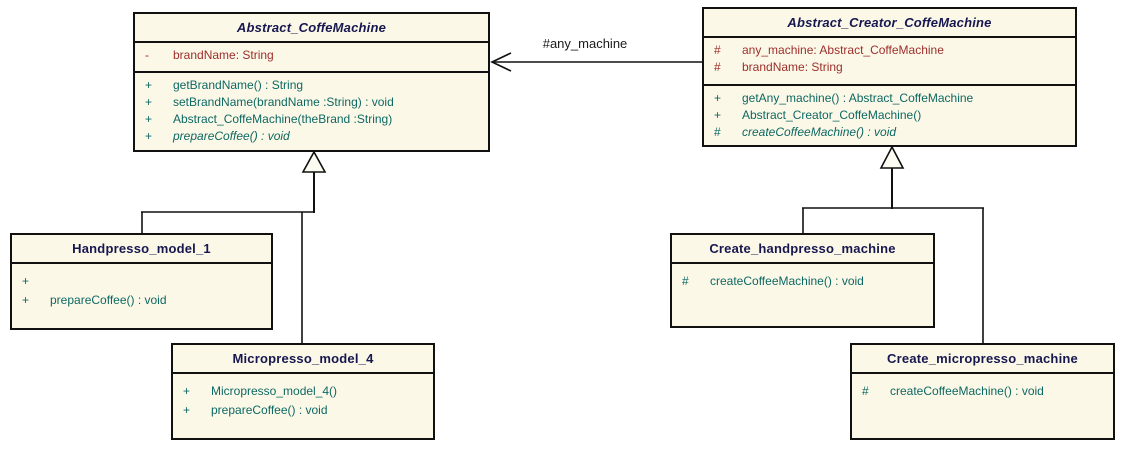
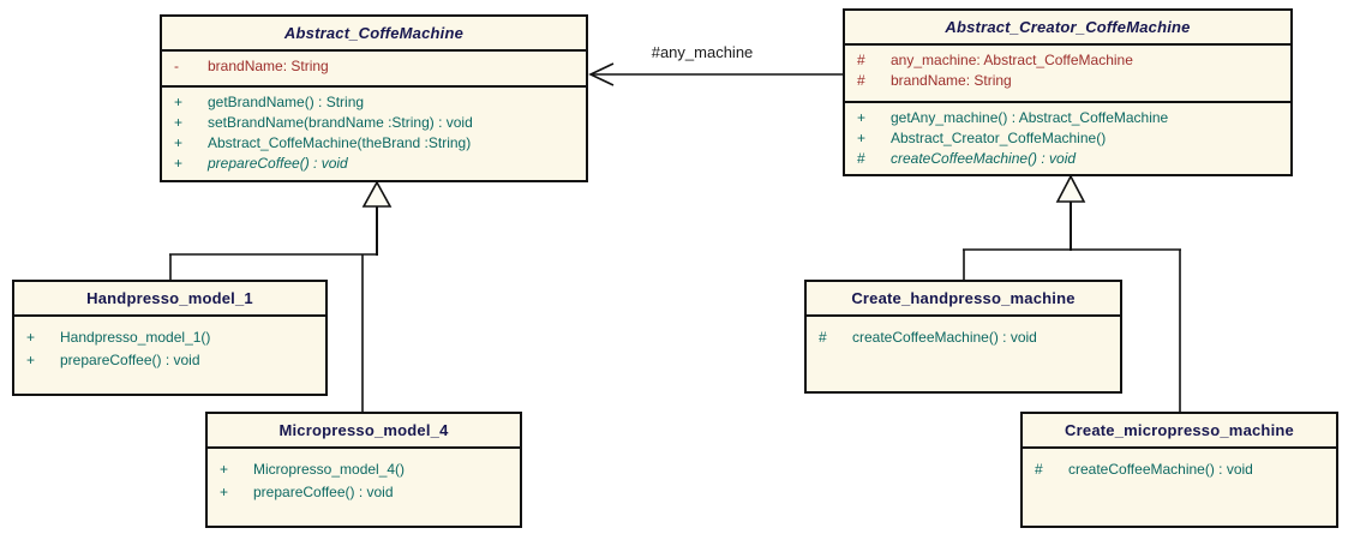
  #any_machine
  Abstract_CoffeMachine
  -
  brandName: String
  +
  getBrandName() : String
  +
  setBrandName(brandName :String) : void
  +
  Abstract_CoffeMachine(theBrand :String)
  +
  prepareCoffee() : void
  Abstract_Creator_CoffeMachine
  #
  any_machine: Abstract_CoffeMachine
  #
  brandName: String
  +
  getAny_machine() : Abstract_CoffeMachine
  +
  Abstract_Creator_CoffeMachine()
  #
  createCoffeeMachine() : void
  Handpresso_model_1
  +
+ Handpresso_model_1()
  +
  prepareCoffee() : void
  Micropresso_model_4
  +
  Micropresso_model_4()
  +
  prepareCoffee() : void
  Create_handpresso_machine
  #
  createCoffeeMachine() : void
  Create_micropresso_machine
  #
  createCoffeeMachine() : void
